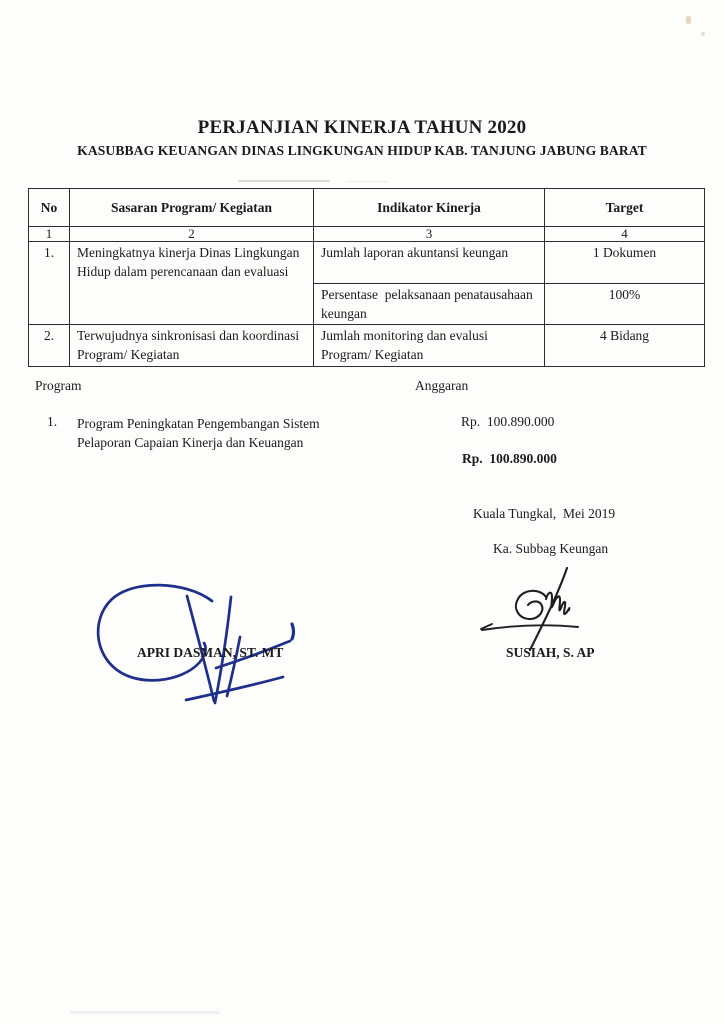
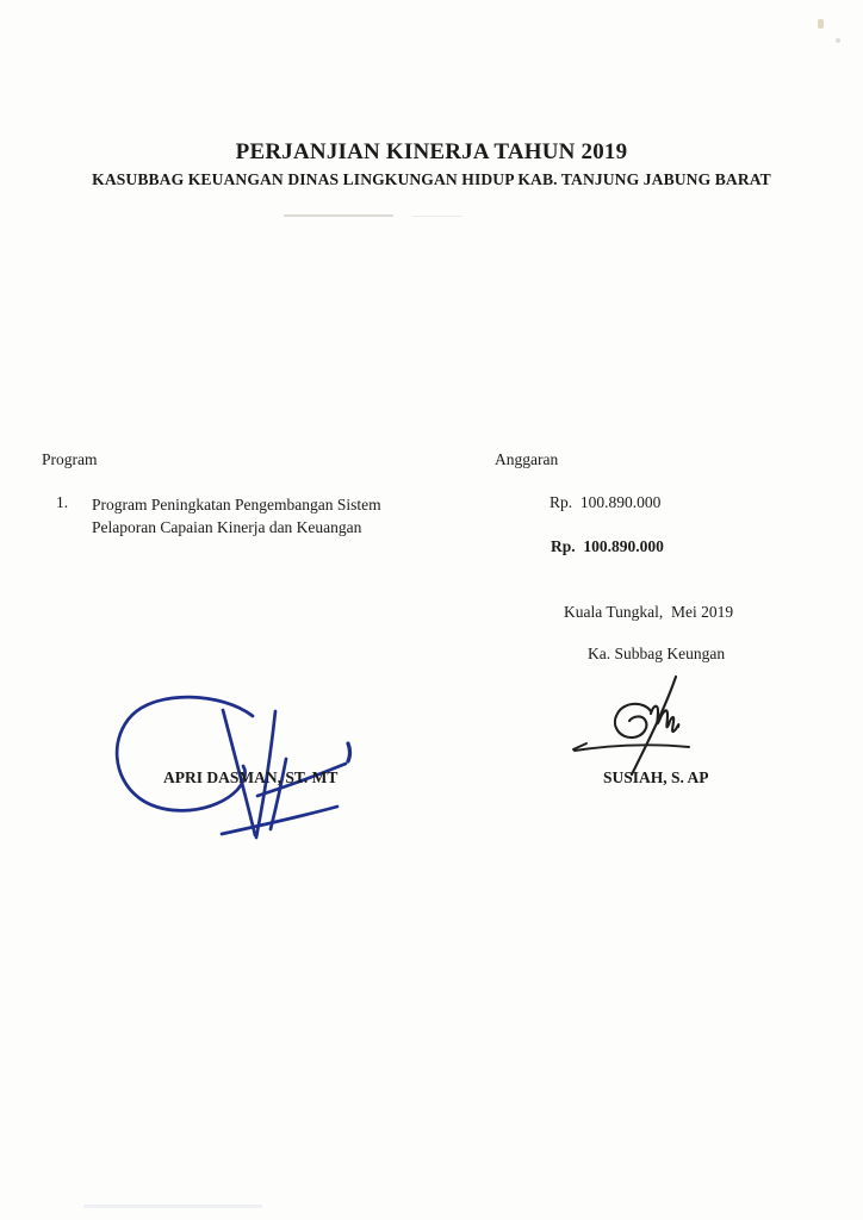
- PERJANJIAN KINERJA TAHUN 2020
+ PERJANJIAN KINERJA TAHUN 2019
  KASUBBAG KEUANGAN DINAS LINGKUNGAN HIDUP KAB. TANJUNG JABUNG BARAT
- No	Sasaran Program/ Kegiatan	Indikator Kinerja	Target
- 1	2	3	4
- 1.	Meningkatnya kinerja Dinas Lingkungan Hidup dalam perencanaan dan evaluasi	Jumlah laporan akuntansi keungan	1 Dokumen
- Persentase pelaksanaan penatausahaan keungan	100%
- 2.	Terwujudnya sinkronisasi dan koordinasi Program/ Kegiatan	Jumlah monitoring dan evalusi Program/ Kegiatan	4 Bidang
  Program
  Anggaran
  1.
  Program Peningkatan Pengembangan Sistem
  Pelaporan Capaian Kinerja dan Keuangan
  Rp. 100.890.000
  Rp. 100.890.000
  Kuala Tungkal, Mei 2019
  Ka. Subbag Keungan
  APRI DASMAN, ST. MT
  SUSIAH, S. AP
